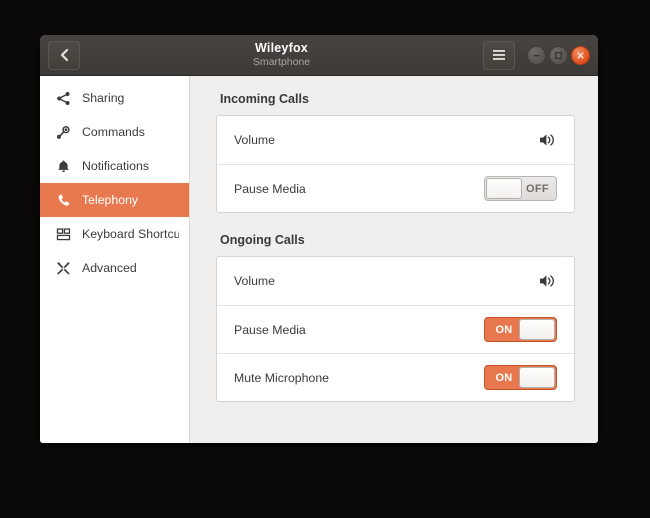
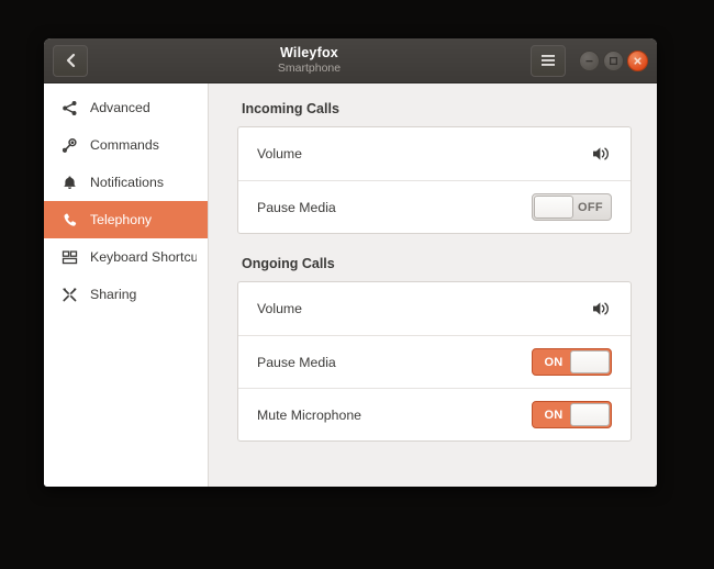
  Wileyfox
  Smartphone
- Sharing
+ Advanced
  Commands
  Notifications
  Telephony
  Keyboard Shortcu
- Advanced
+ Sharing
  Incoming Calls
  Volume
  Pause Media
  OFF
  Ongoing Calls
  Volume
  Pause Media
  ON
  Mute Microphone
  ON
